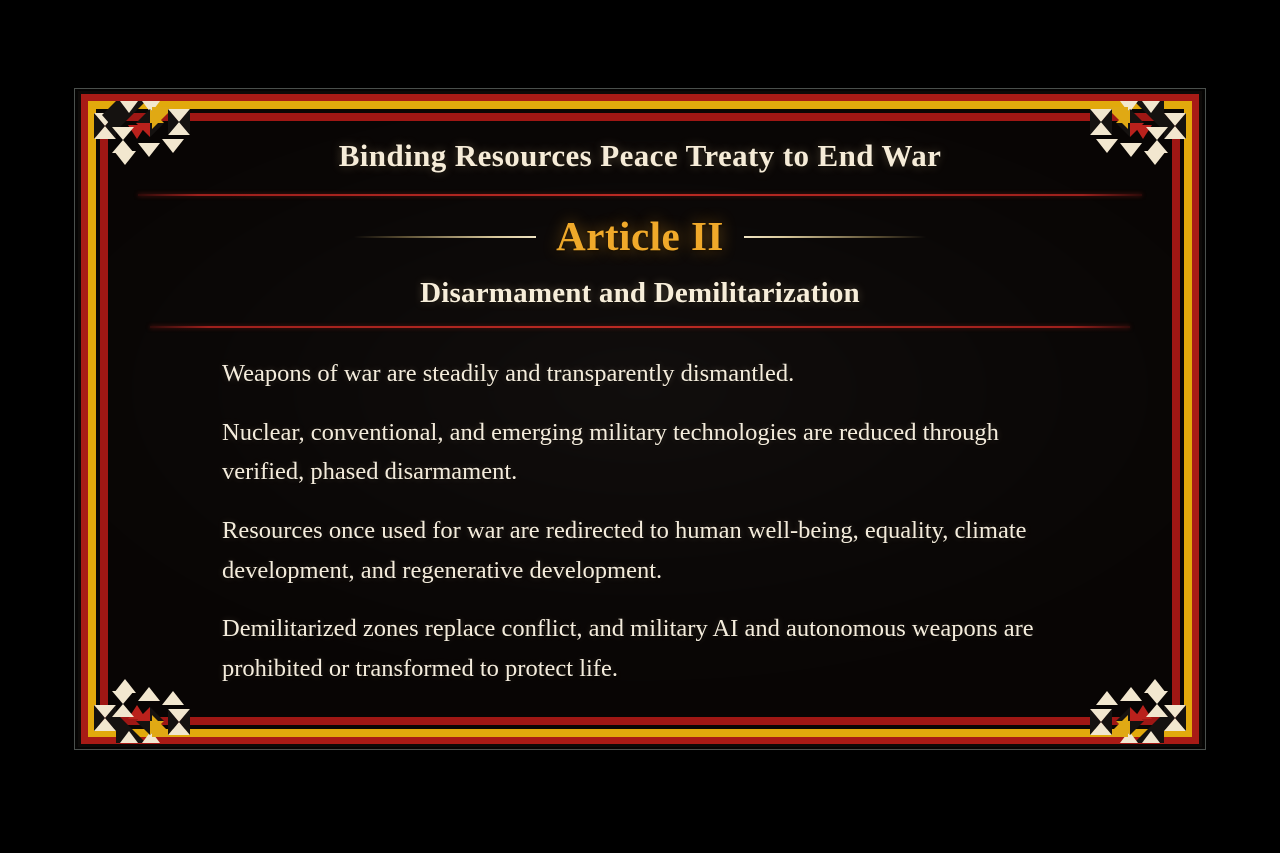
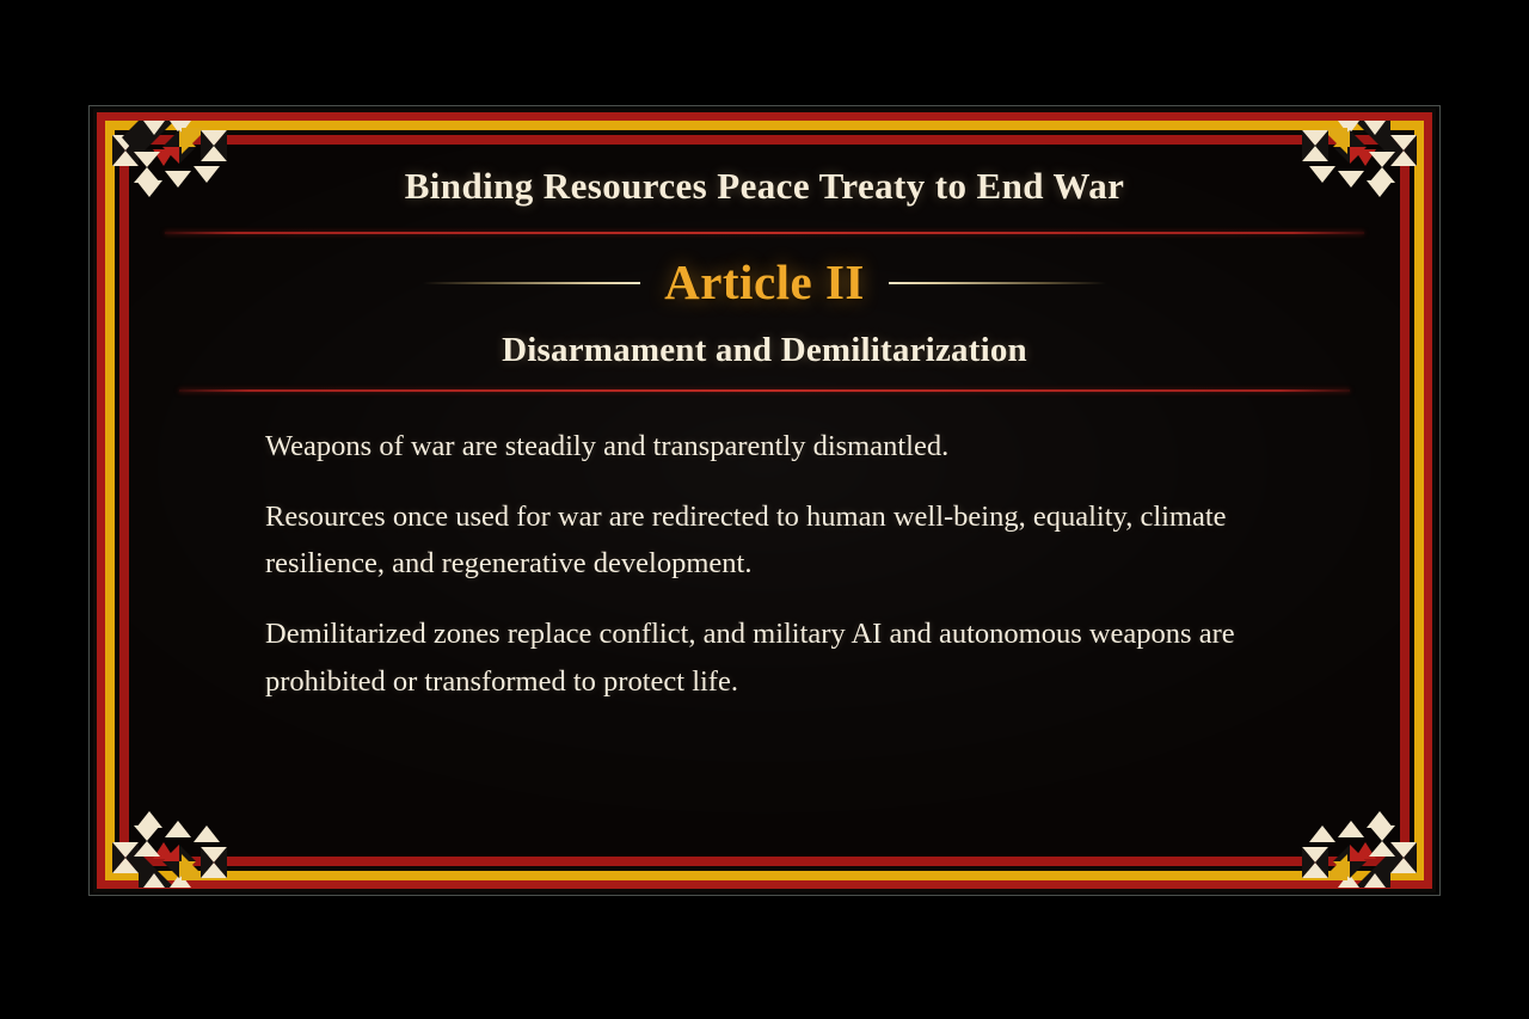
  Binding Resources Peace Treaty to End War
  Article II
  Disarmament and Demilitarization
  Weapons of war are steadily and transparently dismantled.
- Nuclear, conventional, and emerging military technologies are reduced through verified, phased disarmament.
- Resources once used for war are redirected to human well-being, equality, climate development, and regenerative development.
+ Resources once used for war are redirected to human well-being, equality, climate resilience, and regenerative development.
  Demilitarized zones replace conflict, and military AI and autonomous weapons are prohibited or transformed to protect life.
